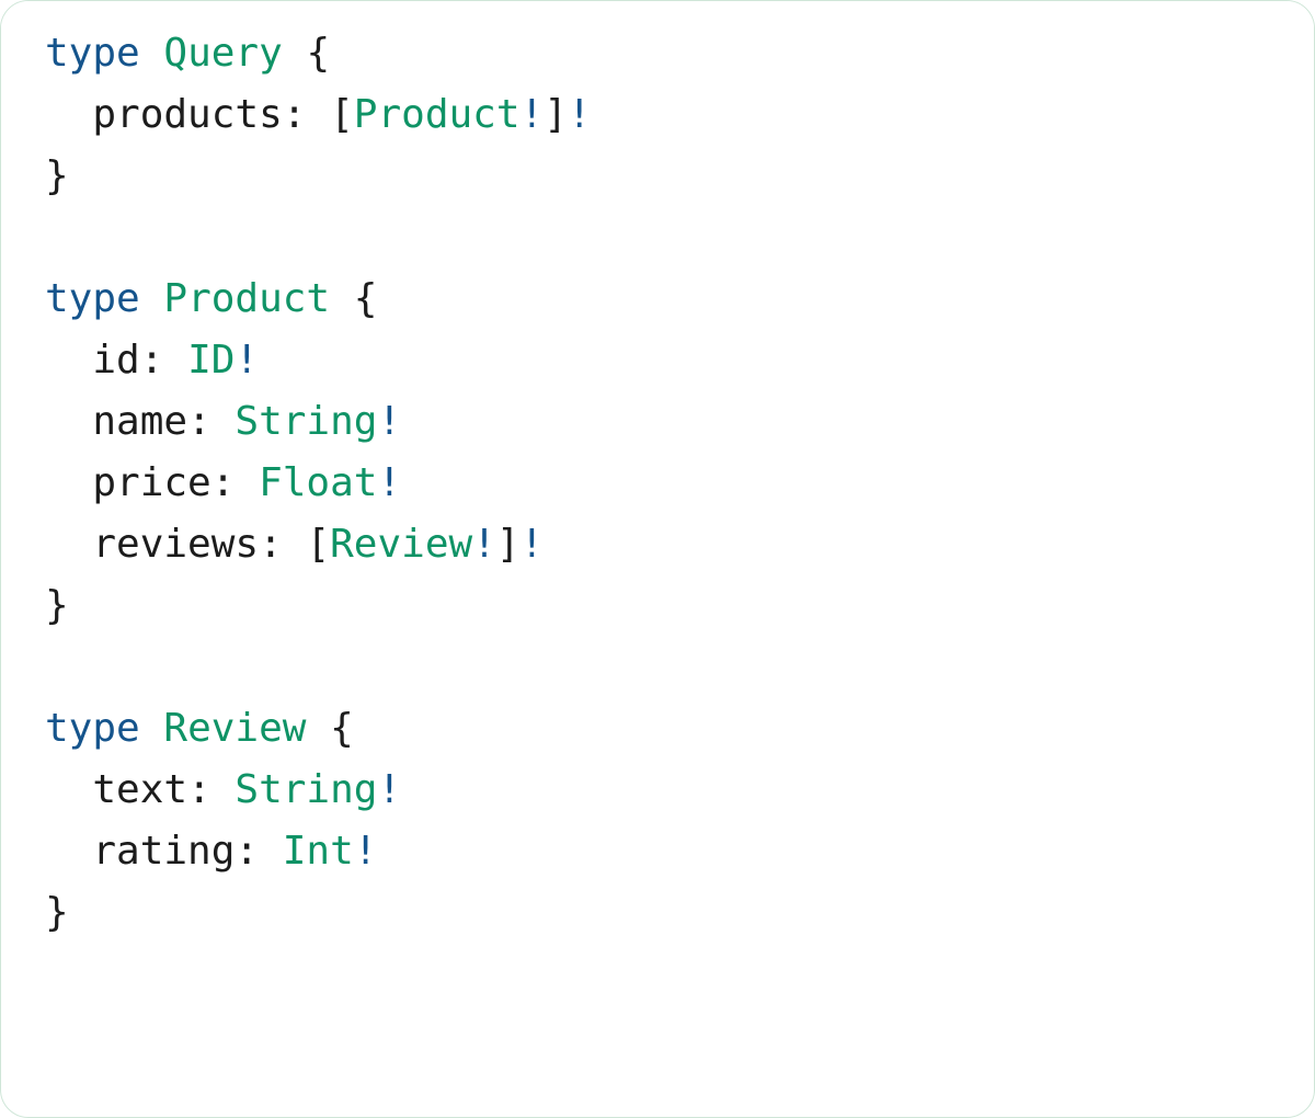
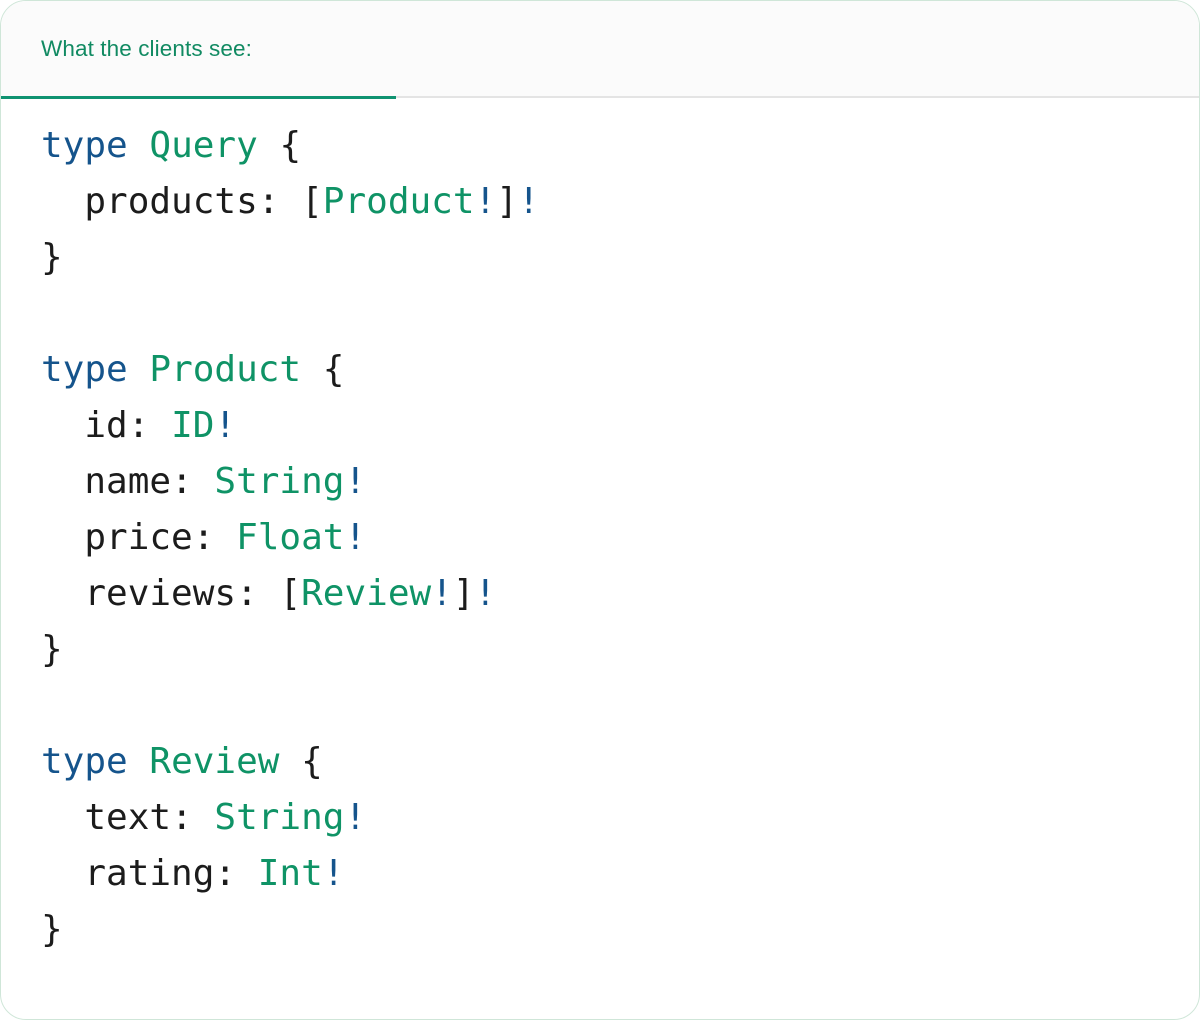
+ What the clients see:
  type Query { products: [Product!]! } type Product { id: ID! name: String! price: Float! reviews: [Review!]! } type Review { text: String! rating: Int! }
